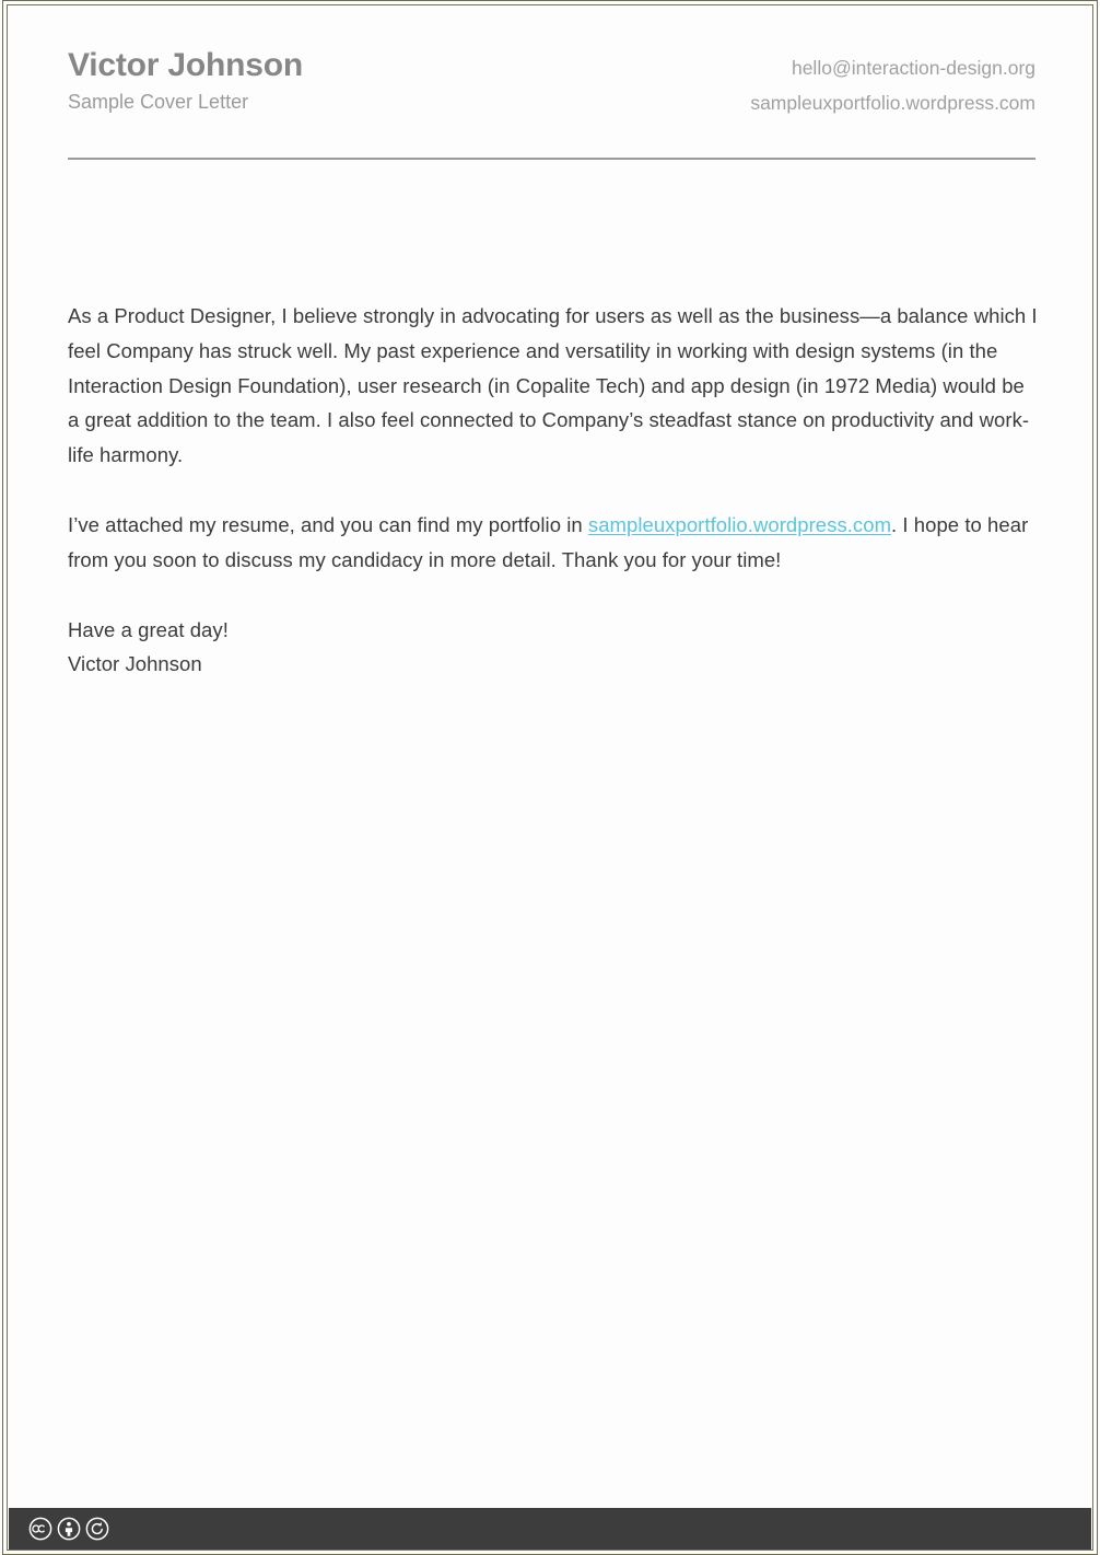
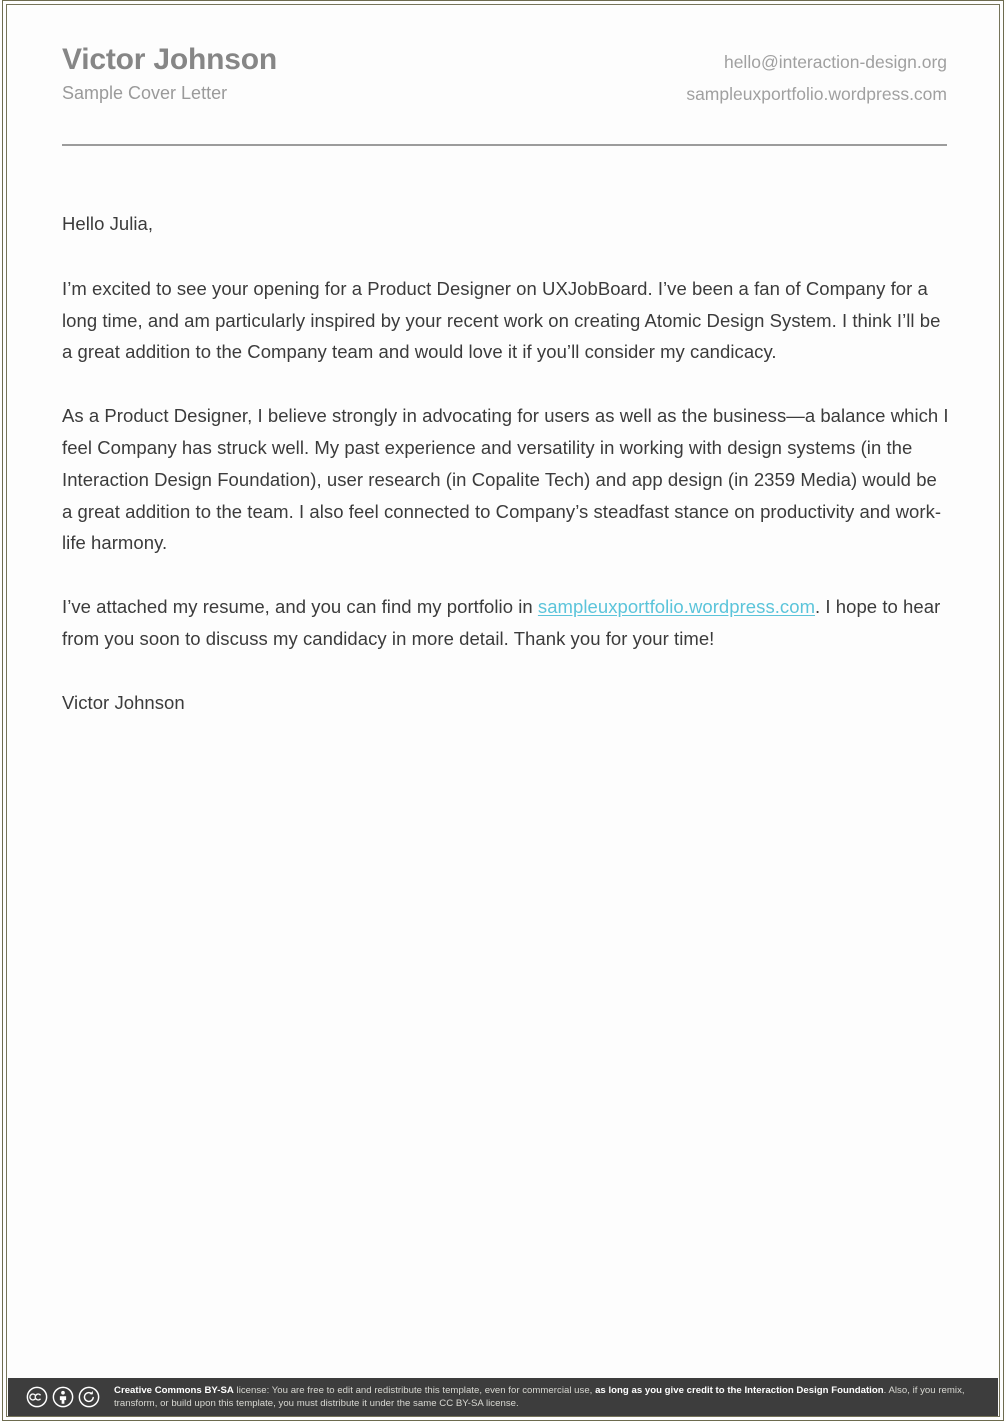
  Victor Johnson
  Sample Cover Letter
  hello@interaction-design.org
  sampleuxportfolio.wordpress.com
+ Hello Julia,
+ I’m excited to see your opening for a Product Designer on UXJobBoard. I’ve been a fan of Company for a long time, and am particularly inspired by your recent work on creating Atomic Design System. I think I’ll be a great addition to the Company team and would love it if you’ll consider my candicacy.
- As a Product Designer, I believe strongly in advocating for users as well as the business—a balance which I feel Company has struck well. My past experience and versatility in working with design systems (in the Interaction Design Foundation), user research (in Copalite Tech) and app design (in 1972 Media) would be a great addition to the team. I also feel connected to Company’s steadfast stance on productivity and work-life harmony.
+ As a Product Designer, I believe strongly in advocating for users as well as the business—a balance which I feel Company has struck well. My past experience and versatility in working with design systems (in the Interaction Design Foundation), user research (in Copalite Tech) and app design (in 2359 Media) would be a great addition to the team. I also feel connected to Company’s steadfast stance on productivity and work-life harmony.
  I’ve attached my resume, and you can find my portfolio in sampleuxportfolio.wordpress.com. I hope to hear from you soon to discuss my candidacy in more detail. Thank you for your time!
- Have a great day!
  Victor Johnson
+ Creative Commons BY-SA license: You are free to edit and redistribute this template, even for commercial use, as long as you give credit to the Interaction Design Foundation. Also, if you remix, transform, or build upon this template, you must distribute it under the same CC BY-SA license.
